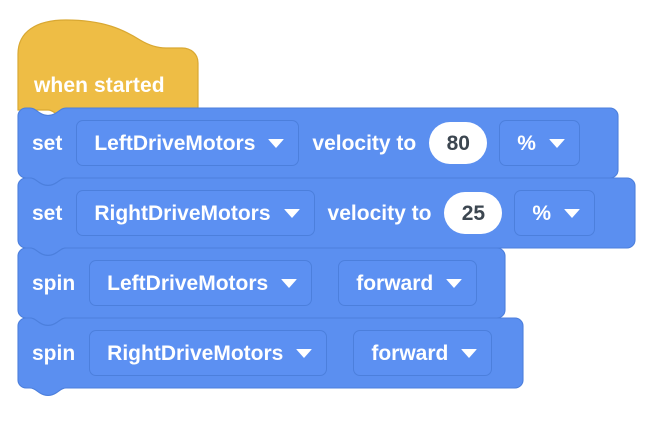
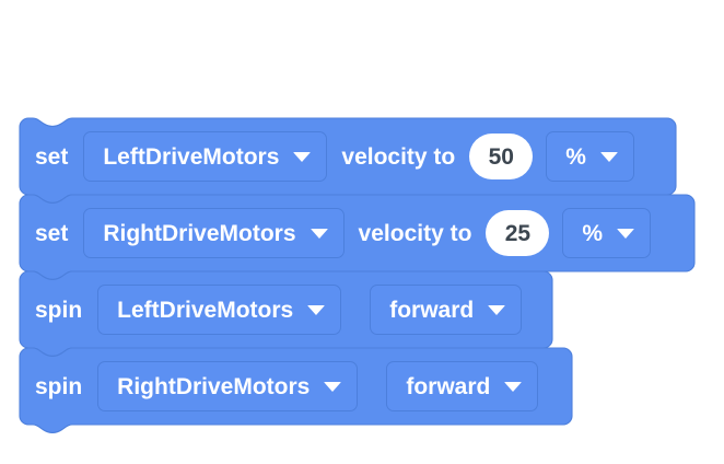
- when started
  set
  LeftDriveMotors
  velocity to
- 80
+ 50
  %
  set
  RightDriveMotors
  velocity to
  25
  %
  spin
  LeftDriveMotors
  forward
  spin
  RightDriveMotors
  forward
